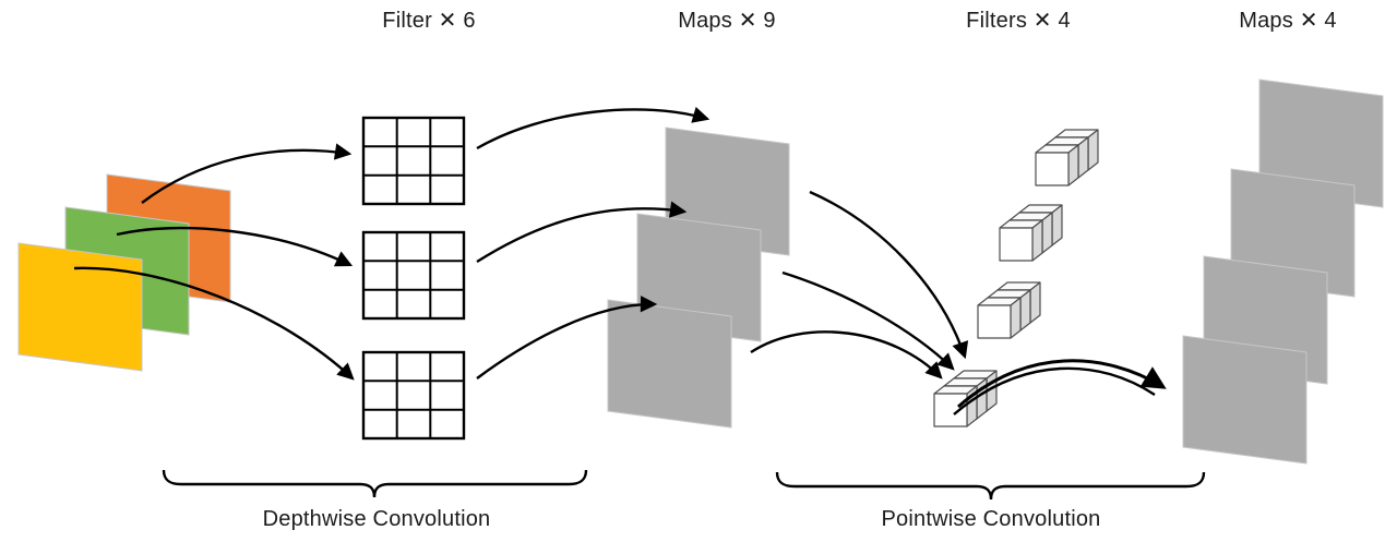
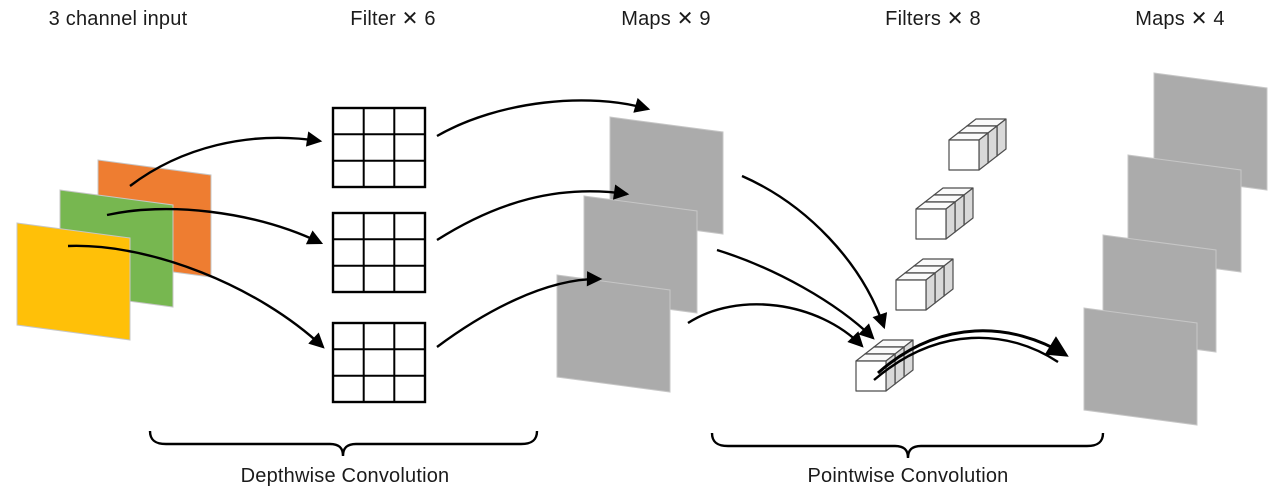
+ 3 channel input
  Filter ✕ 6
  Maps ✕ 9
- Filters ✕ 4
+ Filters ✕ 8
  Maps ✕ 4
  Depthwise Convolution
  Pointwise Convolution
